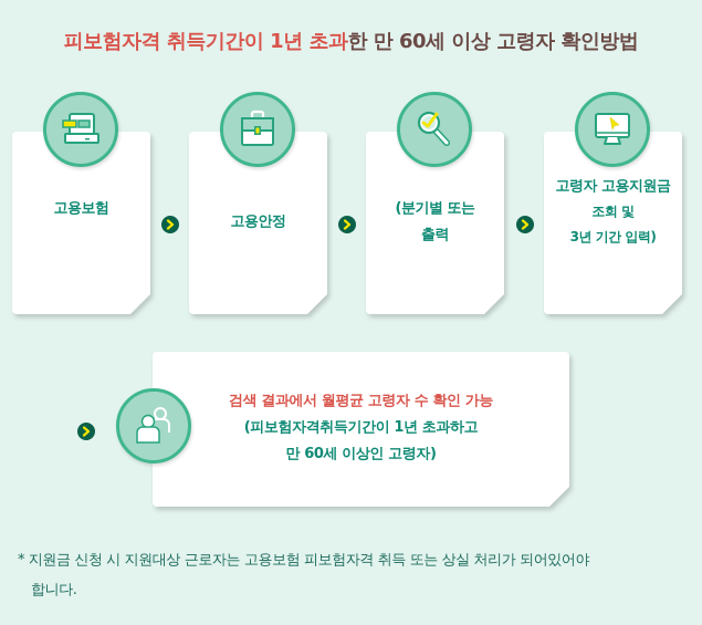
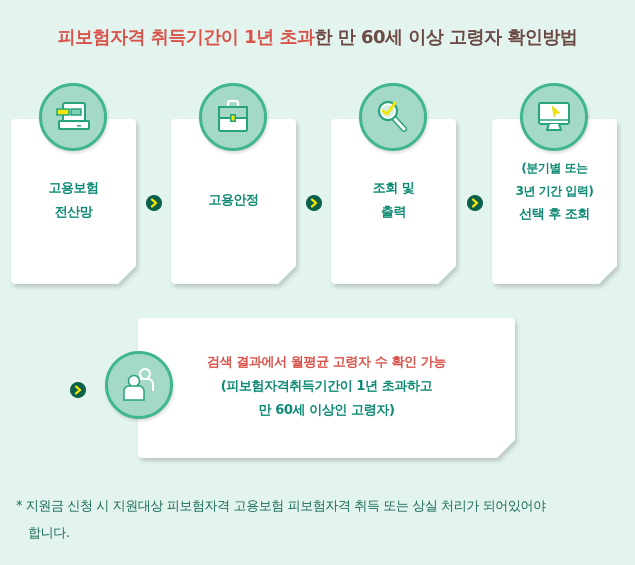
  피보험자격 취득기간이 1년 초과한 만 60세 이상 고령자 확인방법
  고용보험
+ 전산망
  고용안정
- (분기별 또는
+ 조회 및
  출력
- 고령자 고용지원금
- 조회 및
+ (분기별 또는
  3년 기간 입력)
+ 선택 후 조회
  검색 결과에서 월평균 고령자 수 확인 가능
  (피보험자격취득기간이 1년 초과하고
  만 60세 이상인 고령자)
- * 지원금 신청 시 지원대상 근로자는 고용보험 피보험자격 취득 또는 상실 처리가 되어있어야
+ * 지원금 신청 시 지원대상 피보험자격 고용보험 피보험자격 취득 또는 상실 처리가 되어있어야
  합니다.
